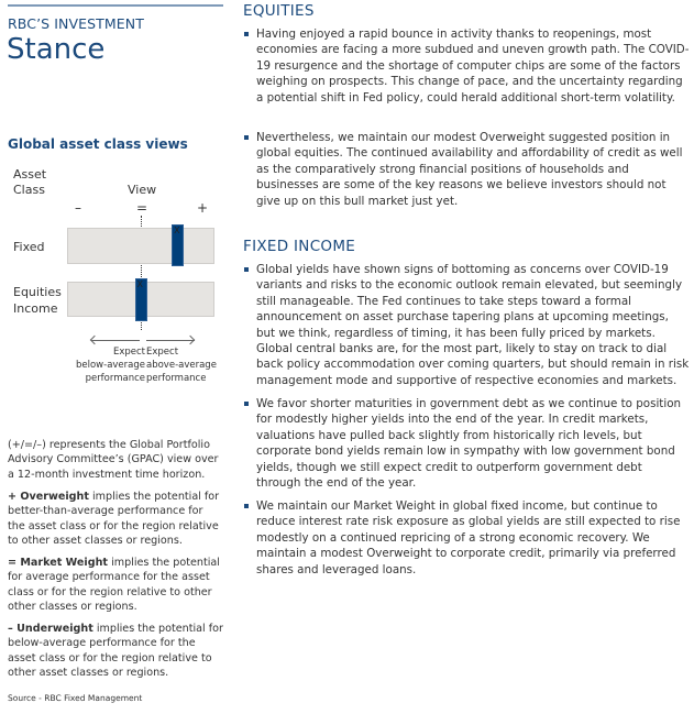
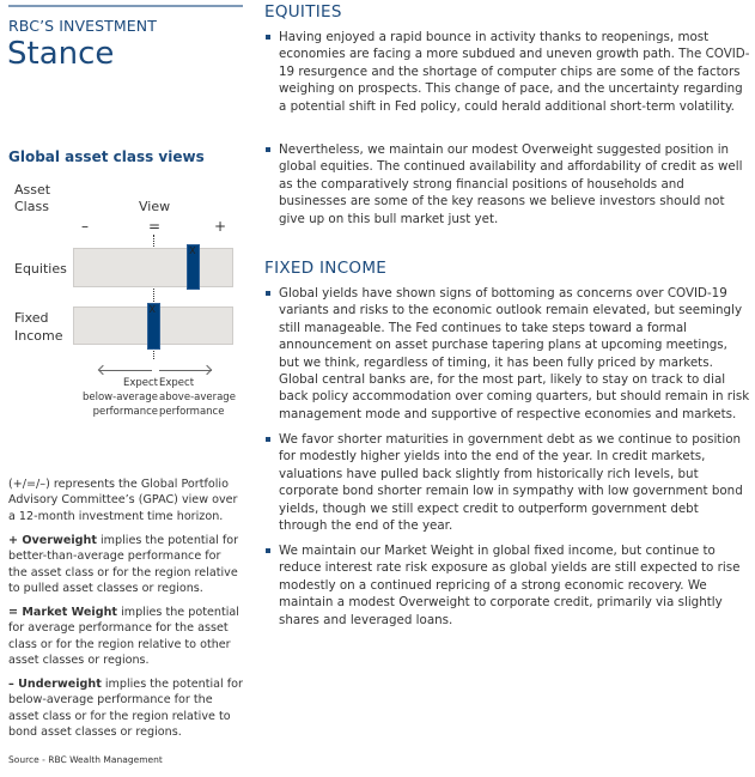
  RBC’S INVESTMENT
  Stance
  Global asset class views
  Asset
  Class
  View
  –
  =
  +
- Fixed
+ Equities
  X
- Equities
+ Fixed
  Income
  X
  Expect
  below-average
  performance
  Expect
  above-average
  performance
  (+/=/–) represents the Global Portfolio Advisory Committee’s (GPAC) view over a 12-month investment time horizon.
- + Overweight implies the potential for better-than-average performance for the asset class or for the region relative to other asset classes or regions.
+ + Overweight implies the potential for better-than-average performance for the asset class or for the region relative to pulled asset classes or regions.
- = Market Weight implies the potential for average performance for the asset class or for the region relative to other other classes or regions.
+ = Market Weight implies the potential for average performance for the asset class or for the region relative to other asset classes or regions.
- – Underweight implies the potential for below-average performance for the asset class or for the region relative to other asset classes or regions.
+ – Underweight implies the potential for below-average performance for the asset class or for the region relative to bond asset classes or regions.
- Source - RBC Fixed Management
+ Source - RBC Wealth Management
  EQUITIES
  Having enjoyed a rapid bounce in activity thanks to reopenings, most economies are facing a more subdued and uneven growth path. The COVID-19 resurgence and the shortage of computer chips are some of the factors weighing on prospects. This change of pace, and the uncertainty regarding a potential shift in Fed policy, could herald additional short-term volatility.
  Nevertheless, we maintain our modest Overweight suggested position in global equities. The continued availability and affordability of credit as well as the comparatively strong financial positions of households and businesses are some of the key reasons we believe investors should not give up on this bull market just yet.
  FIXED INCOME
  Global yields have shown signs of bottoming as concerns over COVID-19 variants and risks to the economic outlook remain elevated, but seemingly still manageable. The Fed continues to take steps toward a formal announcement on asset purchase tapering plans at upcoming meetings, but we think, regardless of timing, it has been fully priced by markets. Global central banks are, for the most part, likely to stay on track to dial back policy accommodation over coming quarters, but should remain in risk management mode and supportive of respective economies and markets.
- We favor shorter maturities in government debt as we continue to position for modestly higher yields into the end of the year. In credit markets, valuations have pulled back slightly from historically rich levels, but corporate bond yields remain low in sympathy with low government bond yields, though we still expect credit to outperform government debt through the end of the year.
+ We favor shorter maturities in government debt as we continue to position for modestly higher yields into the end of the year. In credit markets, valuations have pulled back slightly from historically rich levels, but corporate bond shorter remain low in sympathy with low government bond yields, though we still expect credit to outperform government debt through the end of the year.
- We maintain our Market Weight in global fixed income, but continue to reduce interest rate risk exposure as global yields are still expected to rise modestly on a continued repricing of a strong economic recovery. We maintain a modest Overweight to corporate credit, primarily via preferred shares and leveraged loans.
+ We maintain our Market Weight in global fixed income, but continue to reduce interest rate risk exposure as global yields are still expected to rise modestly on a continued repricing of a strong economic recovery. We maintain a modest Overweight to corporate credit, primarily via slightly shares and leveraged loans.
